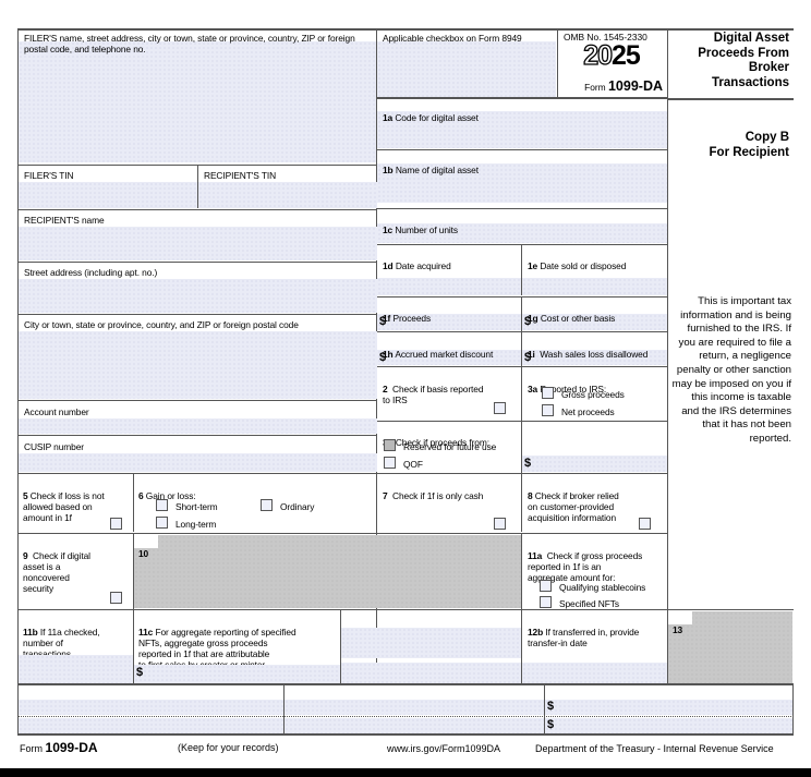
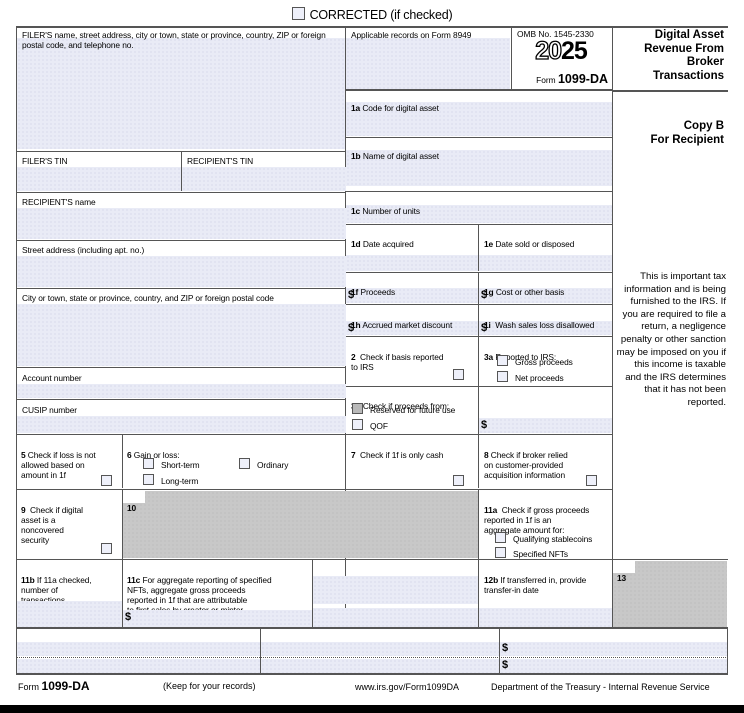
+ CORRECTED (if checked)
  FILER'S name, street address, city or town, state or province, country, ZIP or foreign postal code, and telephone no.
- Applicable checkbox on Form 8949
+ Applicable records on Form 8949
  OMB No. 1545-2330
  2025
  Form 1099-DA
- Digital Asset Proceeds From Broker Transactions
+ Digital Asset Revenue From Broker Transactions
  Copy B
  For Recipient
  This is important tax information and is being furnished to the IRS. If you are required to file a return, a negligence penalty or other sanction may be imposed on you if this income is taxable and the IRS determines that it has not been reported.
  1a Code for digital asset
  1b Name of digital asset
  1c Number of units
  1d Date acquired
  1e Date sold or disposed
  1f Proceeds
  1g Cost or other basis
  $
  $
  1h Accrued market discount
  1i Wash sales loss disallowed
  $
  $
  2 Check if basis reported
  to IRS
  3a ported to IRS:
  Gross proceeds
  Net proceeds
  Check if proceeds from:
  Reserved for future use
  QOF
  $
  5 Check if loss is not
  allowed based on
  amount in 1f
  6 Gain or loss:
  Short-term
  Ordinary
  Long-term
  7 Check if 1f is only cash
  8 Check if broker relied
  on customer-provided
  acquisition information
  9 Check if digital
  asset is a
  noncovered
  security
  10
  11a Check if gross proceeds
  reported in 1f is an
  aggregate amount for:
  Qualifying stablecoins
  Specified NFTs
  11b If 11a checked,
  number of
  transactions
  11c For aggregate reporting of specified
  NFTs, aggregate gross proceeds
  reported in 1f that are attributable
  $
  12b If transferred in, provide
  transfer-in date
  13
  FILER'S TIN
  RECIPIENT'S TIN
  RECIPIENT'S name
  Street address (including apt. no.)
  City or town, state or province, country, and ZIP or foreign postal code
  Account number
  CUSIP number
  $
  $
  Form 1099-DA
  (Keep for your records)
  www.irs.gov/Form1099DA
  Department of the Treasury - Internal Revenue Service
